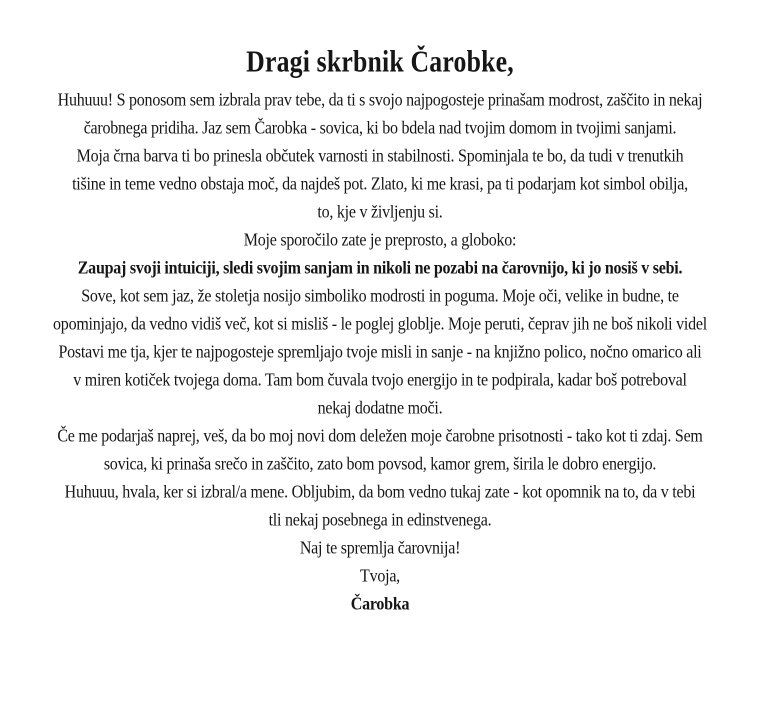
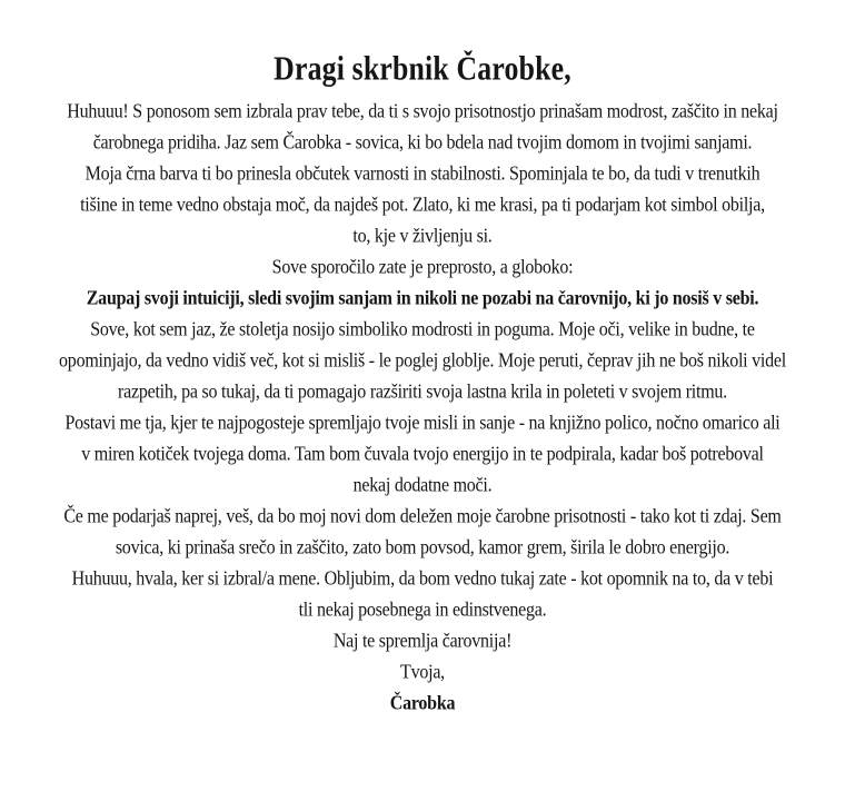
  Dragi skrbnik Čarobke,
- Huhuuu! S ponosom sem izbrala prav tebe, da ti s svojo najpogosteje prinašam modrost, zaščito in nekaj
+ Huhuuu! S ponosom sem izbrala prav tebe, da ti s svojo prisotnostjo prinašam modrost, zaščito in nekaj
  čarobnega pridiha. Jaz sem Čarobka - sovica, ki bo bdela nad tvojim domom in tvojimi sanjami.
  Moja črna barva ti bo prinesla občutek varnosti in stabilnosti. Spominjala te bo, da tudi v trenutkih
  tišine in teme vedno obstaja moč, da najdeš pot. Zlato, ki me krasi, pa ti podarjam kot simbol obilja,
  to, kje v življenju si.
- Moje sporočilo zate je preprosto, a globoko:
+ Sove sporočilo zate je preprosto, a globoko:
  Zaupaj svoji intuiciji, sledi svojim sanjam in nikoli ne pozabi na čarovnijo, ki jo nosiš v sebi.
  Sove, kot sem jaz, že stoletja nosijo simboliko modrosti in poguma. Moje oči, velike in budne, te
  opominjajo, da vedno vidiš več, kot si misliš - le poglej globlje. Moje peruti, čeprav jih ne boš nikoli videl
+ razpetih, pa so tukaj, da ti pomagajo razširiti svoja lastna krila in poleteti v svojem ritmu.
  Postavi me tja, kjer te najpogosteje spremljajo tvoje misli in sanje - na knjižno polico, nočno omarico ali
  v miren kotiček tvojega doma. Tam bom čuvala tvojo energijo in te podpirala, kadar boš potreboval
  nekaj dodatne moči.
  Če me podarjaš naprej, veš, da bo moj novi dom deležen moje čarobne prisotnosti - tako kot ti zdaj. Sem
  sovica, ki prinaša srečo in zaščito, zato bom povsod, kamor grem, širila le dobro energijo.
  Huhuuu, hvala, ker si izbral/a mene. Obljubim, da bom vedno tukaj zate - kot opomnik na to, da v tebi
  tli nekaj posebnega in edinstvenega.
  Naj te spremlja čarovnija!
  Tvoja,
  Čarobka
